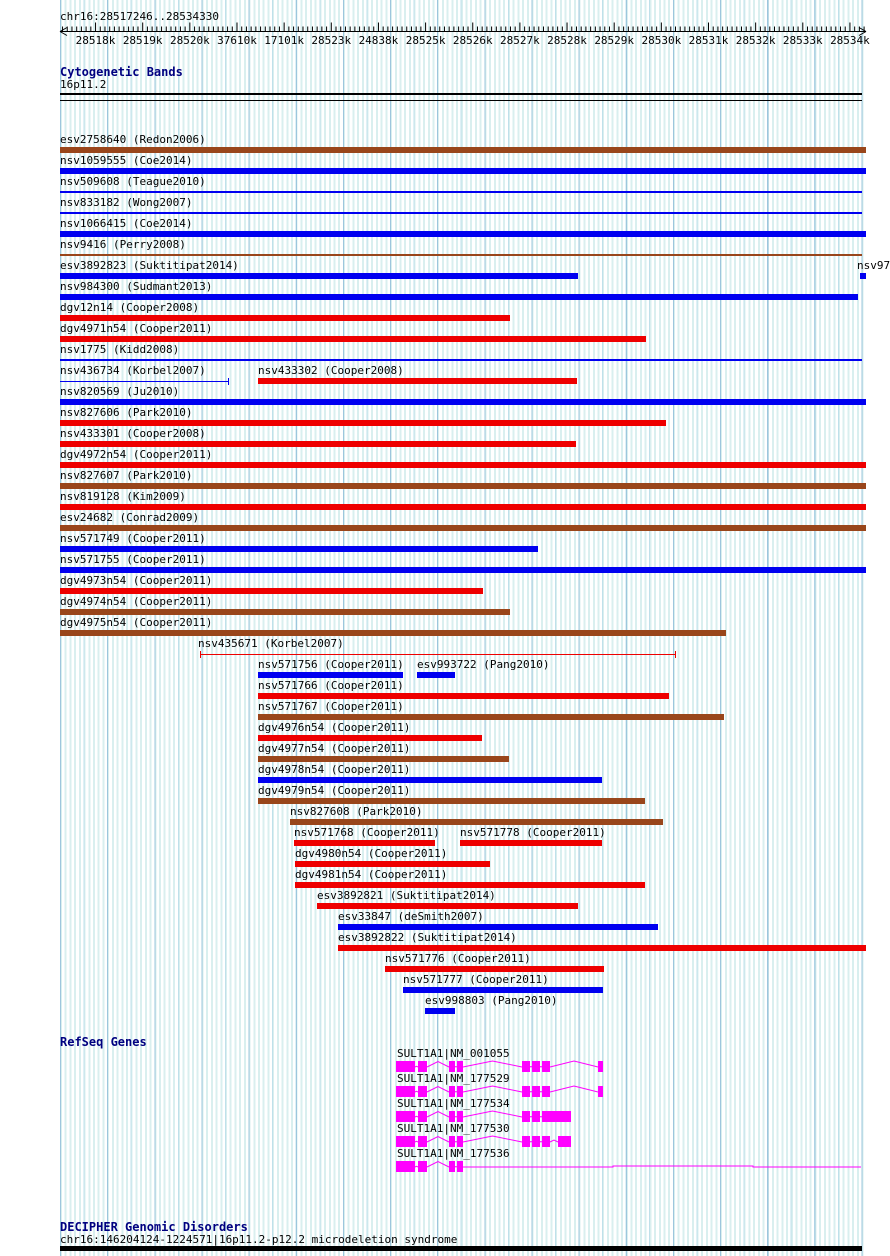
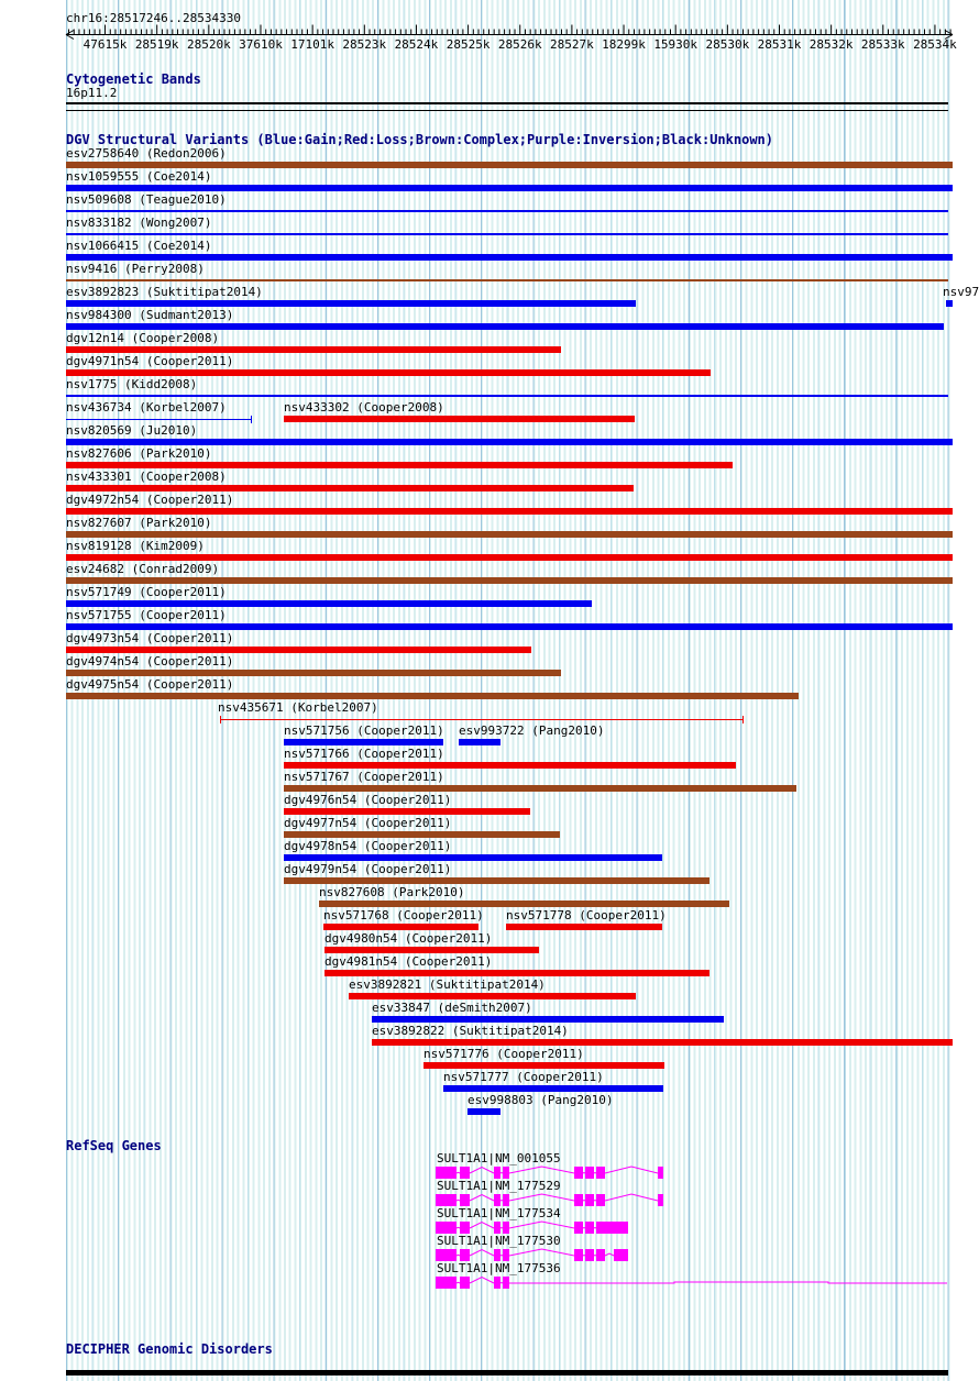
  chr16:28517246..28534330
- 28518k
+ 47615k
  28519k
  28520k
  37610k
  17101k
  28523k
- 24838k
+ 28524k
  28525k
  28526k
  28527k
- 28528k
+ 18299k
- 28529k
+ 15930k
  28530k
  28531k
  28532k
  28533k
  28534k
  Cytogenetic Bands
  16p11.2
+ DGV Structural Variants (Blue:Gain;Red:Loss;Brown:Complex;Purple:Inversion;Black:Unknown)
  esv2758640 (Redon2006)
  nsv1059555 (Coe2014)
  nsv509608 (Teague2010)
  nsv833182 (Wong2007)
  nsv1066415 (Coe2014)
  nsv9416 (Perry2008)
  esv3892823 (Suktitipat2014)
  nsv97
  nsv984300 (Sudmant2013)
  dgv12n14 (Cooper2008)
  dgv4971n54 (Cooper2011)
  nsv1775 (Kidd2008)
  nsv436734 (Korbel2007)
  nsv433302 (Cooper2008)
  nsv820569 (Ju2010)
  nsv827606 (Park2010)
  nsv433301 (Cooper2008)
  dgv4972n54 (Cooper2011)
  nsv827607 (Park2010)
  nsv819128 (Kim2009)
  esv24682 (Conrad2009)
  nsv571749 (Cooper2011)
  nsv571755 (Cooper2011)
  dgv4973n54 (Cooper2011)
  dgv4974n54 (Cooper2011)
  dgv4975n54 (Cooper2011)
  nsv435671 (Korbel2007)
  nsv571756 (Cooper2011)
  esv993722 (Pang2010)
  nsv571766 (Cooper2011)
  nsv571767 (Cooper2011)
  dgv4976n54 (Cooper2011)
  dgv4977n54 (Cooper2011)
  dgv4978n54 (Cooper2011)
  dgv4979n54 (Cooper2011)
  nsv827608 (Park2010)
  nsv571768 (Cooper2011)
  nsv571778 (Cooper2011)
  dgv4980n54 (Cooper2011)
  dgv4981n54 (Cooper2011)
  esv3892821 (Suktitipat2014)
  esv33847 (deSmith2007)
  esv3892822 (Suktitipat2014)
  nsv571776 (Cooper2011)
  nsv571777 (Cooper2011)
  esv998803 (Pang2010)
  RefSeq Genes
  SULT1A1|NM_001055
  SULT1A1|NM_177529
  SULT1A1|NM_177534
  SULT1A1|NM_177530
  SULT1A1|NM_177536
  DECIPHER Genomic Disorders
- chr16:146204124-1224571|16p11.2-p12.2 microdeletion syndrome
